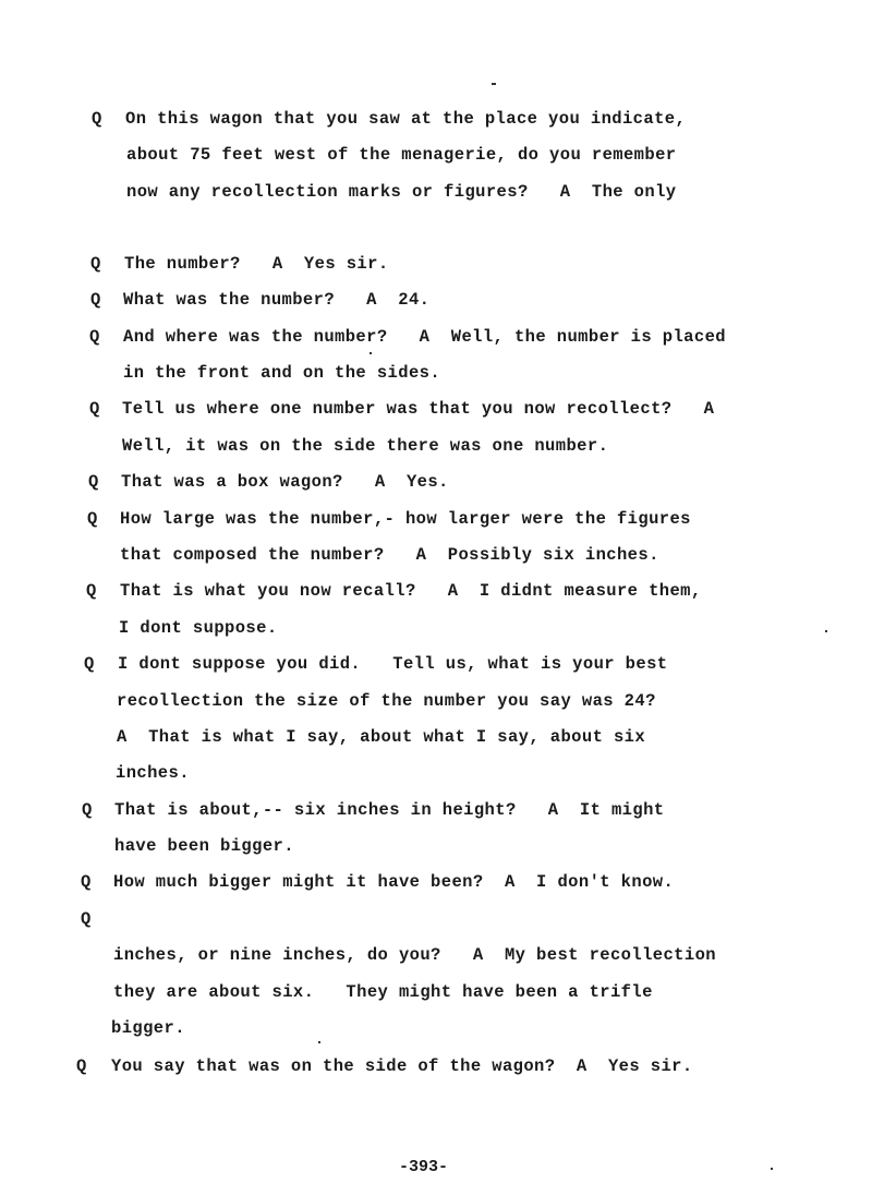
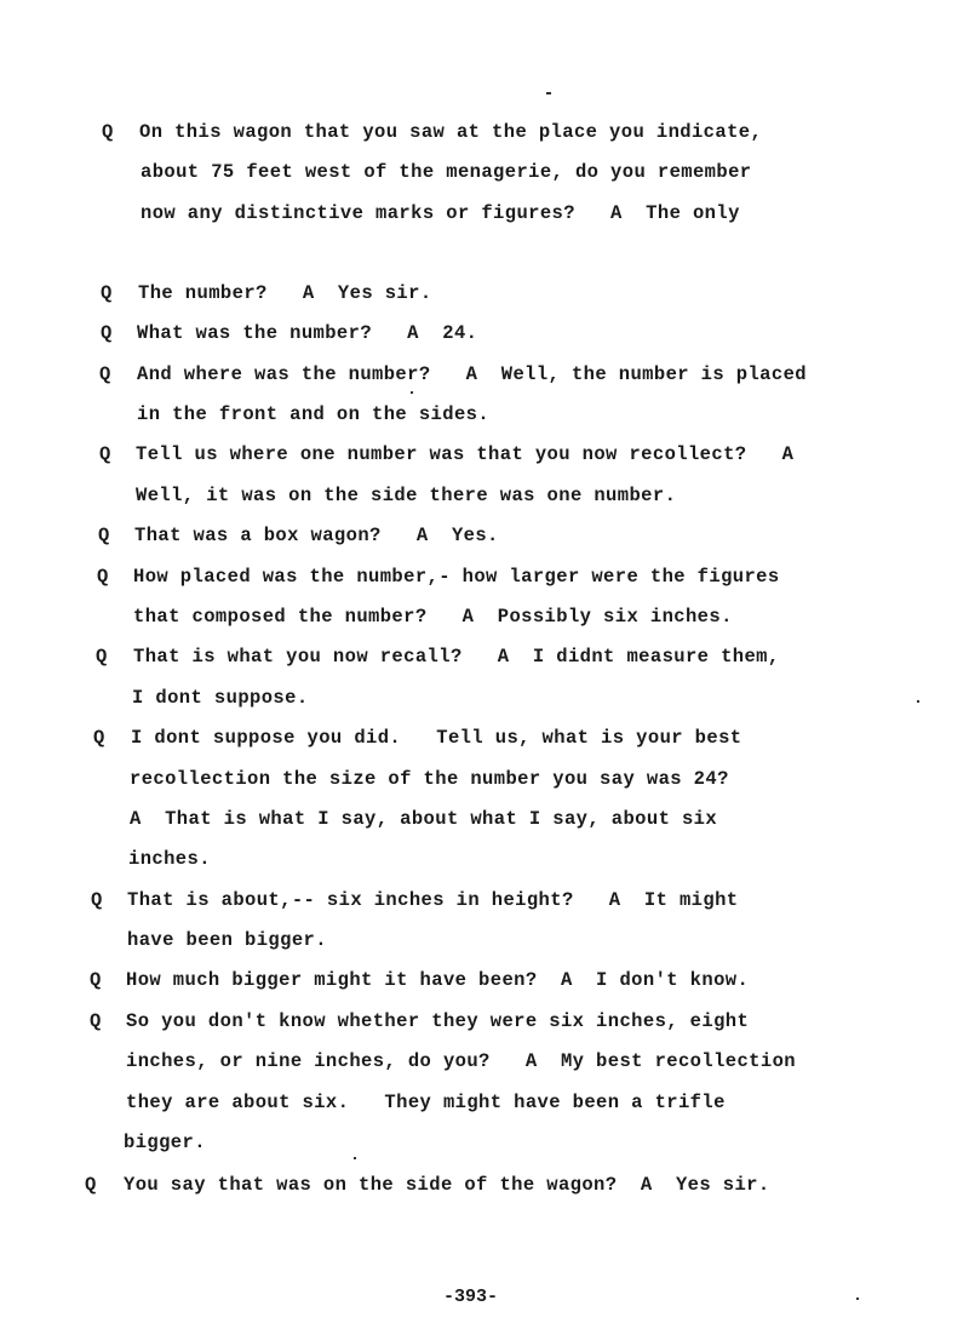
  Q
  On this wagon that you saw at the place you indicate,
  about 75 feet west of the menagerie, do you remember
- now any recollection marks or figures? A The only
+ now any distinctive marks or figures? A The only
  Q
  The number? A Yes sir.
  Q
  What was the number? A 24.
  Q
  And where was the number? A Well, the number is placed
  in the front and on the sides.
  Q
  Tell us where one number was that you now recollect? A
  Well, it was on the side there was one number.
  Q
  That was a box wagon? A Yes.
  Q
- How large was the number,- how larger were the figures
+ How placed was the number,- how larger were the figures
  that composed the number? A Possibly six inches.
  Q
  That is what you now recall? A I didnt measure them,
  I dont suppose.
  Q
  I dont suppose you did. Tell us, what is your best
  recollection the size of the number you say was 24?
  A That is what I say, about what I say, about six
  inches.
  Q
  That is about,-- six inches in height? A It might
  have been bigger.
  Q
  How much bigger might it have been? A I don't know.
  Q
+ So you don't know whether they were six inches, eight
  inches, or nine inches, do you? A My best recollection
  they are about six. They might have been a trifle
  bigger.
  Q
  You say that was on the side of the wagon? A Yes sir.
  -393-
